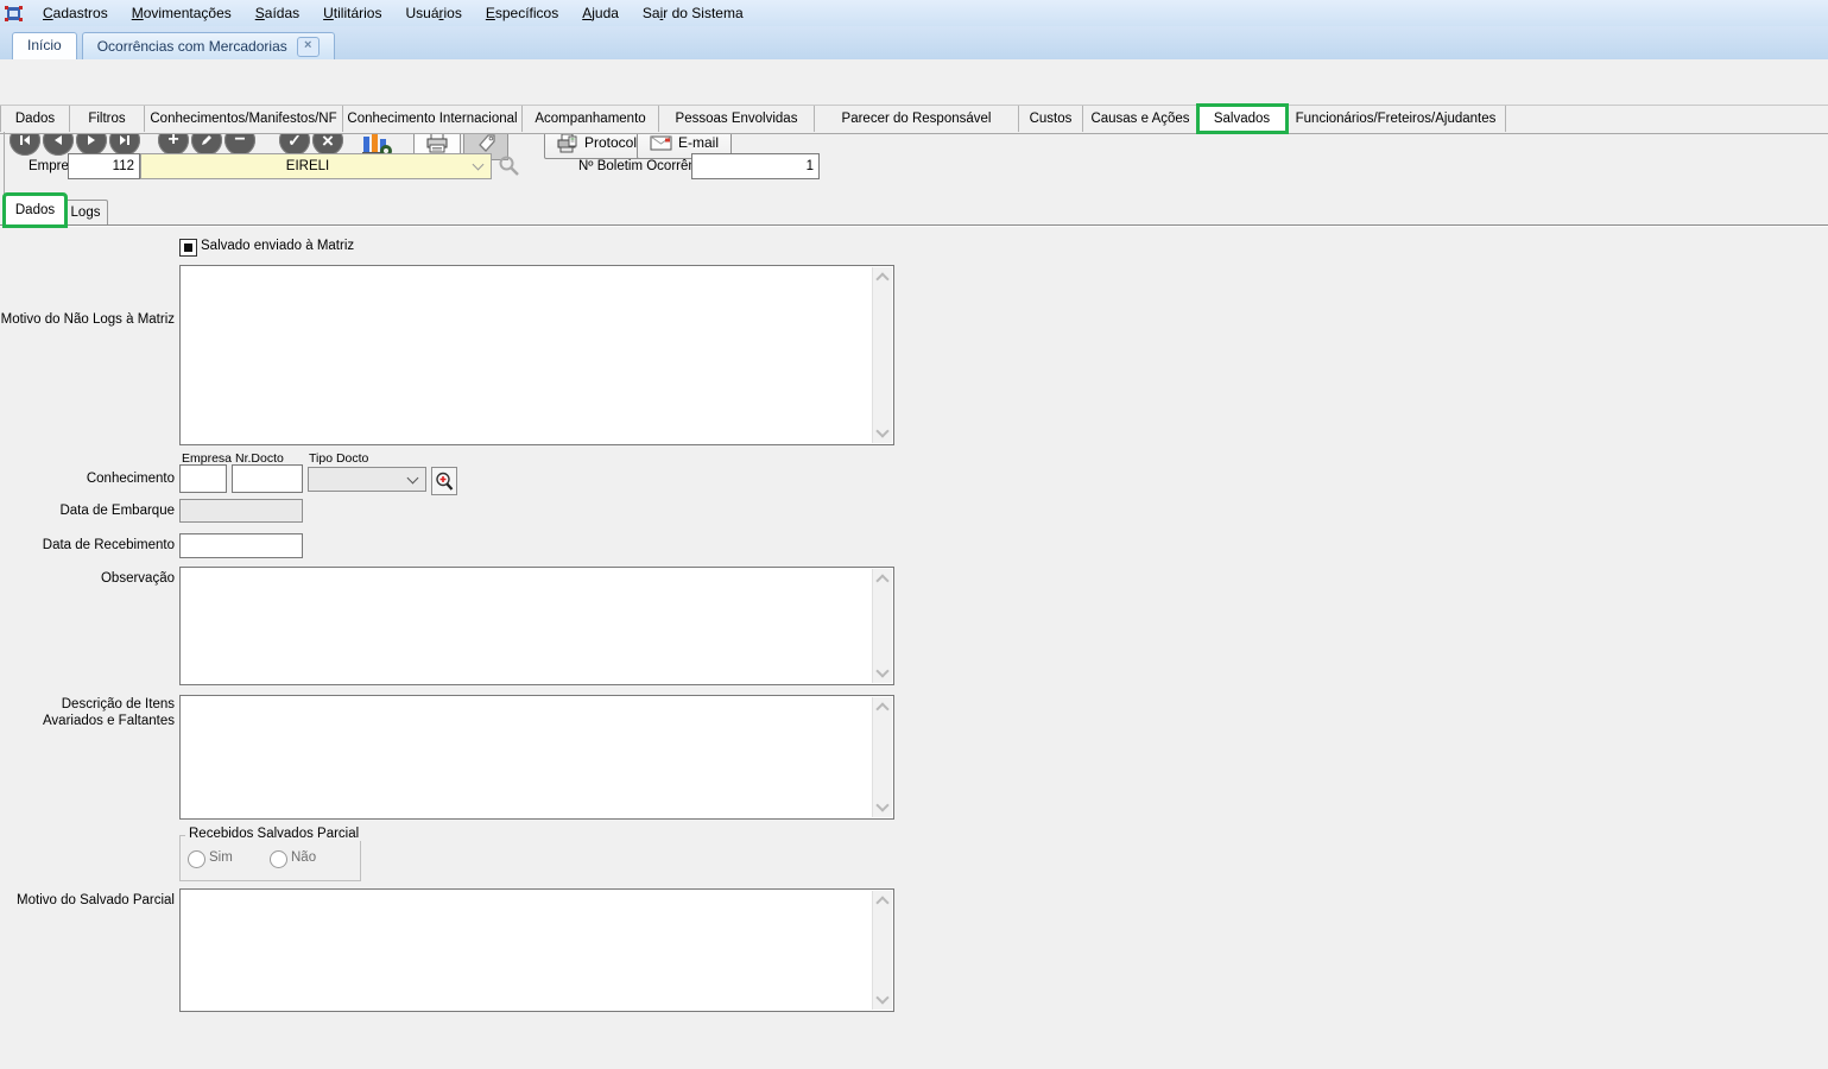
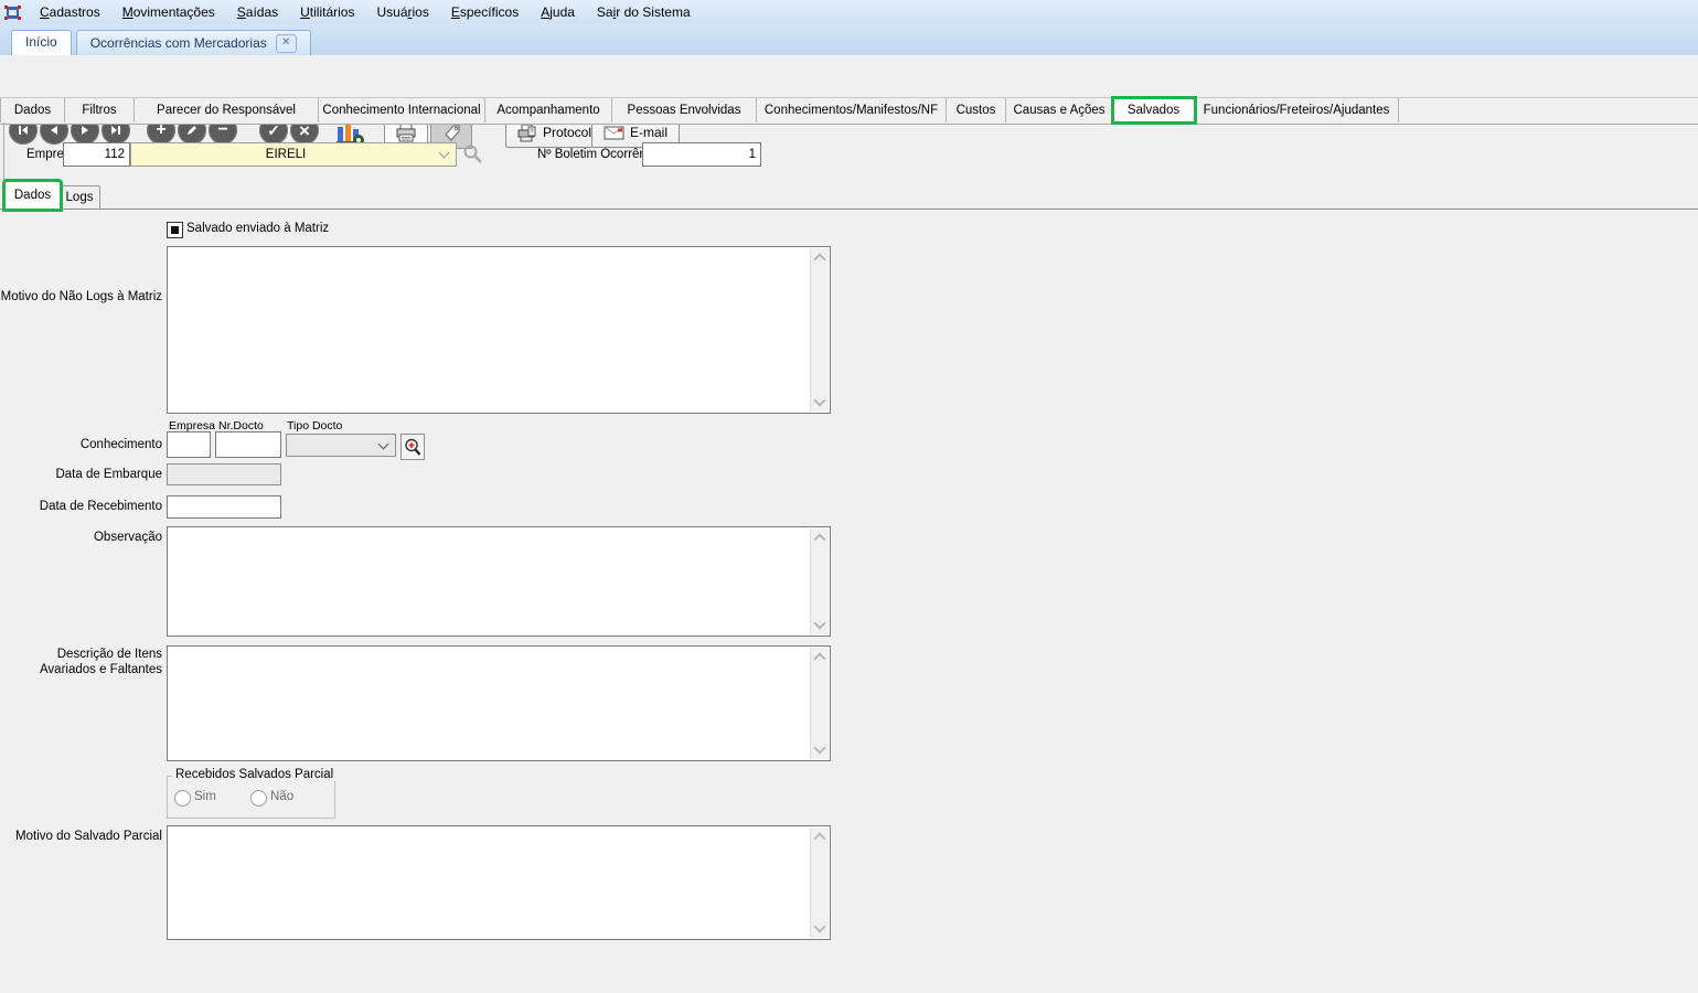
  Cadastros
  Movimentações
  Saídas
  Utilitários
  Usuários
  Específicos
  Ajuda
  Sair do Sistema
  Início
  Ocorrências com Mercadorias
  ×
  +
  −
  ✓
  ×
  Protocol
  E-mail
  Dados
  Filtros
- Conhecimentos/Manifestos/NF
+ Parecer do Responsável
  Conhecimento Internacional
  Acompanhamento
  Pessoas Envolvidas
- Parecer do Responsável
+ Conhecimentos/Manifestos/NF
  Custos
  Causas e Ações
  Salvados
  Funcionários/Freteiros/Ajudantes
  Empre
  112
  EIRELI
  Nº Boletim Ocorrê
  1
  Dados
  Logs
  Salvado enviado à Matriz
  Motivo do Não Logs à Matriz
  Empresa
  Nr.Docto
  Tipo Docto
  Conhecimento
  Data de Embarque
  Data de Recebimento
  Observação
  Descrição de Itens
  Avariados e Faltantes
  Recebidos Salvados Parcial
  Sim
  Não
  Motivo do Salvado Parcial
